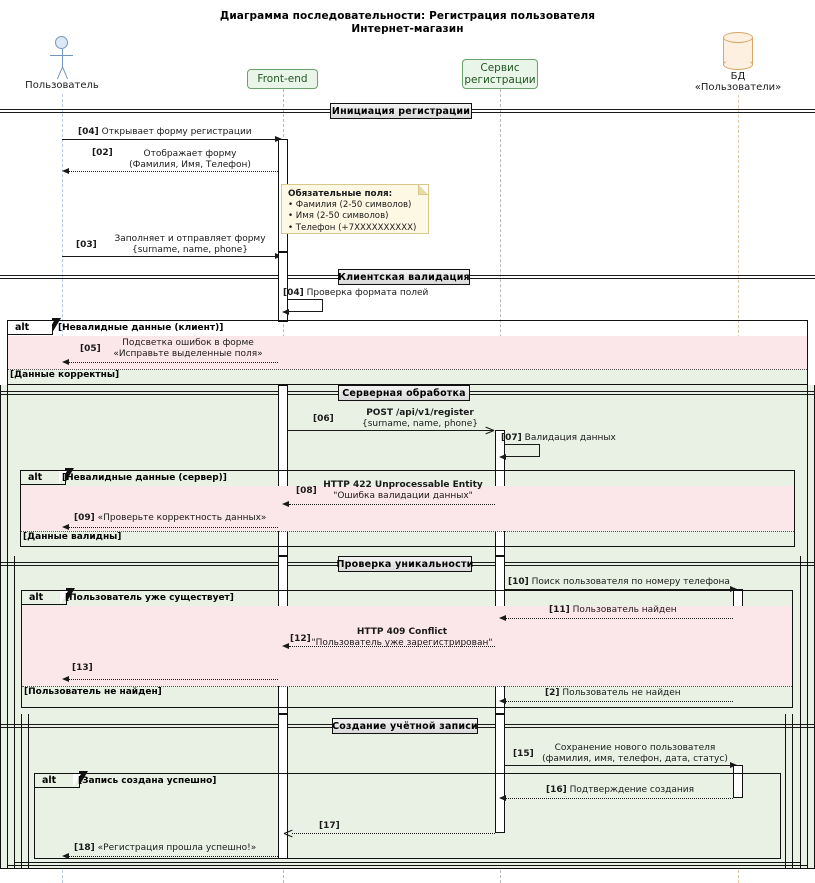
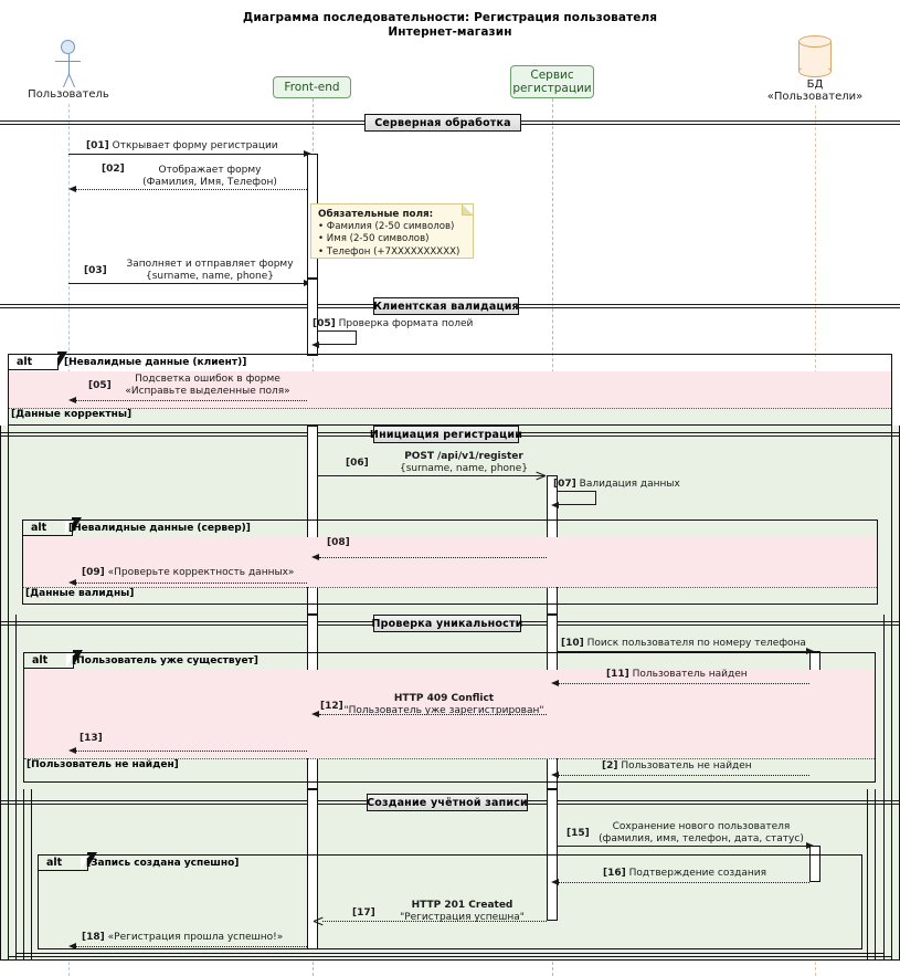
  Диаграмма последовательности: Регистрация пользователя
  Интернет-магазин
  Пользователь
  Front-end
  Сервис регистрации
  БД
  «Пользователи»
- Инициация регистрации
+ Серверная обработка
- [04] Открывает форму регистрации
+ [01] Открывает форму регистрации
  [02]
  Отображает форму
  (Фамилия, Имя, Телефон)
  Обязательные поля:
  • Фамилия (2-50 символов)
  • Имя (2-50 символов)
  • Телефон (+7XXXXXXXXXX)
  [03]
  Заполняет и отправляет форму
  {surname, name, phone}
  Клиентская валидация
- [04] Проверка формата полей
+ [05] Проверка формата полей
  alt
  [Невалидные данные (клиент)]
  [Данные корректны]
  [05]
  Подсветка ошибок в форме
  «Исправьте выделенные поля»
- Серверная обработка
+ Инициация регистрации
  [06]
  POST /api/v1/register
  {surname, name, phone}
  [07] Валидация данных
  alt
  [Невалидные данные (сервер)]
  [Данные валидны]
  [08]
- HTTP 422 Unprocessable Entity
- "Ошибка валидации данных"
  [09] «Проверьте корректность данных»
  Проверка уникальности
  [10] Поиск пользователя по номеру телефона
  alt
  [Пользователь уже существует]
  [Пользователь не найден]
  [11] Пользователь найден
  [12]
  HTTP 409 Conflict
  "Пользователь уже зарегистрирован"
  [13]
  [2] Пользователь не найден
  Создание учётной записи
  [15]
  Сохранение нового пользователя
  (фамилия, имя, телефон, дата, статус)
  alt
  [Запись создана успешно]
  [16] Подтверждение создания
  [17]
+ HTTP 201 Created
+ "Регистрация успешна"
  [18] «Регистрация прошла успешно!»
